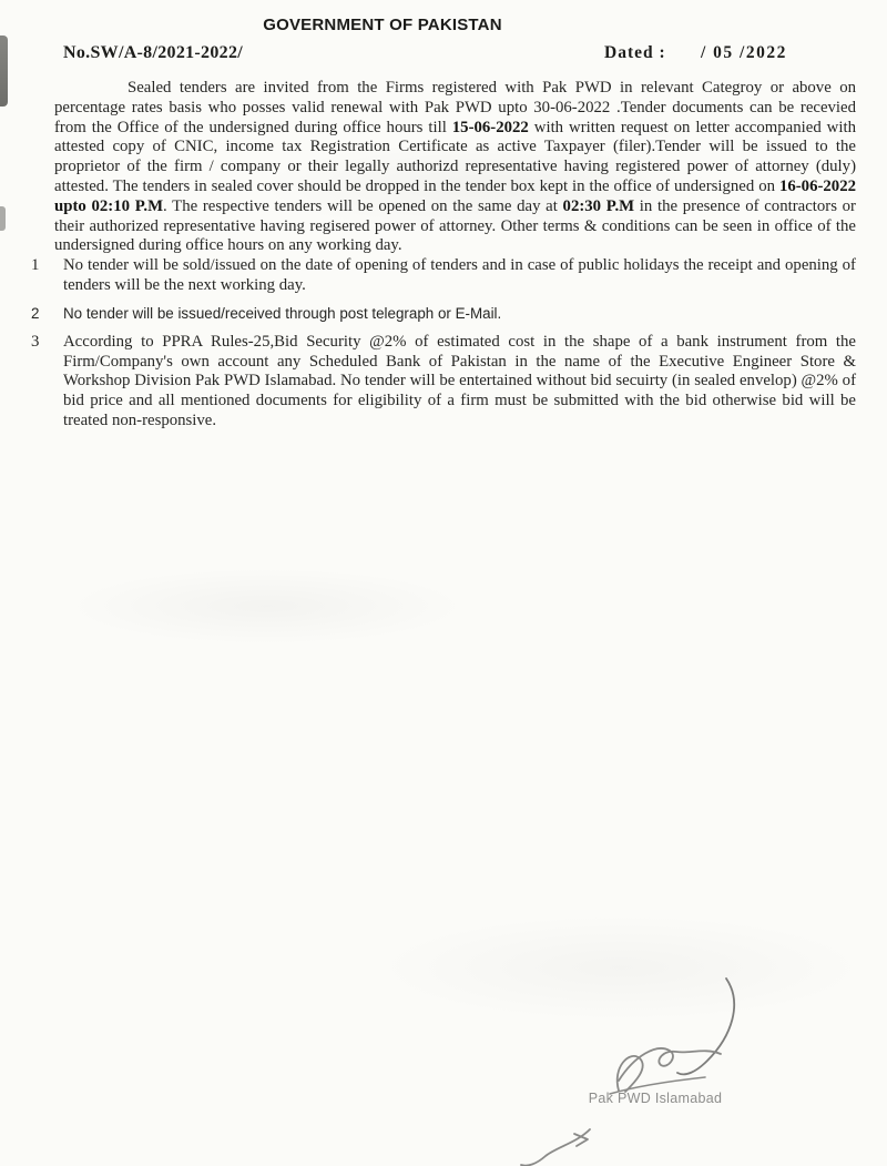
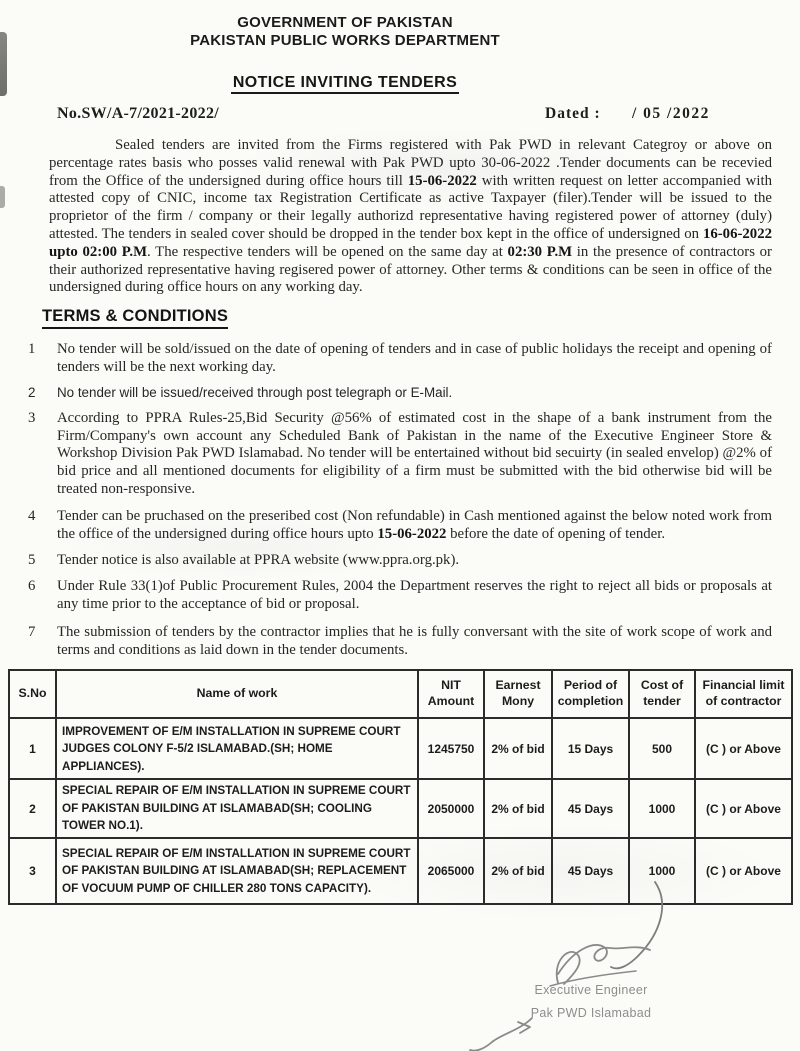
  GOVERNMENT OF PAKISTAN
+ PAKISTAN PUBLIC WORKS DEPARTMENT
+ NOTICE INVITING TENDERS
- No.SW/A-8/2021-2022/
+ No.SW/A-7/2021-2022/
  Dated :
  / 05 /2022
- Sealed tenders are invited from the Firms registered with Pak PWD in relevant Categroy or above on percentage rates basis who posses valid renewal with Pak PWD upto 30-06-2022 .Tender documents can be recevied from the Office of the undersigned during office hours till 15-06-2022 with written request on letter accompanied with attested copy of CNIC, income tax Registration Certificate as active Taxpayer (filer).Tender will be issued to the proprietor of the firm / company or their legally authorizd representative having registered power of attorney (duly) attested. The tenders in sealed cover should be dropped in the tender box kept in the office of undersigned on 16-06-2022 upto 02:10 P.M. The respective tenders will be opened on the same day at 02:30 P.M in the presence of contractors or their authorized representative having regisered power of attorney. Other terms & conditions can be seen in office of the undersigned during office hours on any working day.
+ Sealed tenders are invited from the Firms registered with Pak PWD in relevant Categroy or above on percentage rates basis who posses valid renewal with Pak PWD upto 30-06-2022 .Tender documents can be recevied from the Office of the undersigned during office hours till 15-06-2022 with written request on letter accompanied with attested copy of CNIC, income tax Registration Certificate as active Taxpayer (filer).Tender will be issued to the proprietor of the firm / company or their legally authorizd representative having registered power of attorney (duly) attested. The tenders in sealed cover should be dropped in the tender box kept in the office of undersigned on 16-06-2022 upto 02:00 P.M. The respective tenders will be opened on the same day at 02:30 P.M in the presence of contractors or their authorized representative having regisered power of attorney. Other terms & conditions can be seen in office of the undersigned during office hours on any working day.
+ TERMS & CONDITIONS
  1
  No tender will be sold/issued on the date of opening of tenders and in case of public holidays the receipt and opening of tenders will be the next working day.
  2
  No tender will be issued/received through post telegraph or E-Mail.
  3
- According to PPRA Rules-25,Bid Security @2% of estimated cost in the shape of a bank instrument from the Firm/Company's own account any Scheduled Bank of Pakistan in the name of the Executive Engineer Store & Workshop Division Pak PWD Islamabad. No tender will be entertained without bid secuirty (in sealed envelop) @2% of bid price and all mentioned documents for eligibility of a firm must be submitted with the bid otherwise bid will be treated non-responsive.
+ According to PPRA Rules-25,Bid Security @56% of estimated cost in the shape of a bank instrument from the Firm/Company's own account any Scheduled Bank of Pakistan in the name of the Executive Engineer Store & Workshop Division Pak PWD Islamabad. No tender will be entertained without bid secuirty (in sealed envelop) @2% of bid price and all mentioned documents for eligibility of a firm must be submitted with the bid otherwise bid will be treated non-responsive.
+ 4
+ Tender can be pruchased on the preseribed cost (Non refundable) in Cash mentioned against the below noted work from the office of the undersigned during office hours upto 15-06-2022 before the date of opening of tender.
+ 5
+ Tender notice is also available at PPRA website (www.ppra.org.pk).
+ 6
+ Under Rule 33(1)of Public Procurement Rules, 2004 the Department reserves the right to reject all bids or proposals at any time prior to the acceptance of bid or proposal.
+ 7
+ The submission of tenders by the contractor implies that he is fully conversant with the site of work scope of work and terms and conditions as laid down in the tender documents.
+ S.No	Name of work	NIT Amount	Earnest Mony	Period of completion	Cost of tender	Financial limit of contractor
+ 1	IMPROVEMENT OF E/M INSTALLATION IN SUPREME COURT JUDGES COLONY F-5/2 ISLAMABAD.(SH; HOME APPLIANCES).	1245750	2% of bid	15 Days	500	(C ) or Above
+ 2	SPECIAL REPAIR OF E/M INSTALLATION IN SUPREME COURT OF PAKISTAN BUILDING AT ISLAMABAD(SH; COOLING TOWER NO.1).	2050000	2% of bid	45 Days	1000	(C ) or Above
+ 3	SPECIAL REPAIR OF E/M INSTALLATION IN SUPREME COURT OF PAKISTAN BUILDING AT ISLAMABAD(SH; REPLACEMENT OF VOCUUM PUMP OF CHILLER 280 TONS CAPACITY).	2065000	2% of bid	45 Days	1000	(C ) or Above
+ Executive Engineer
  Pak PWD Islamabad
